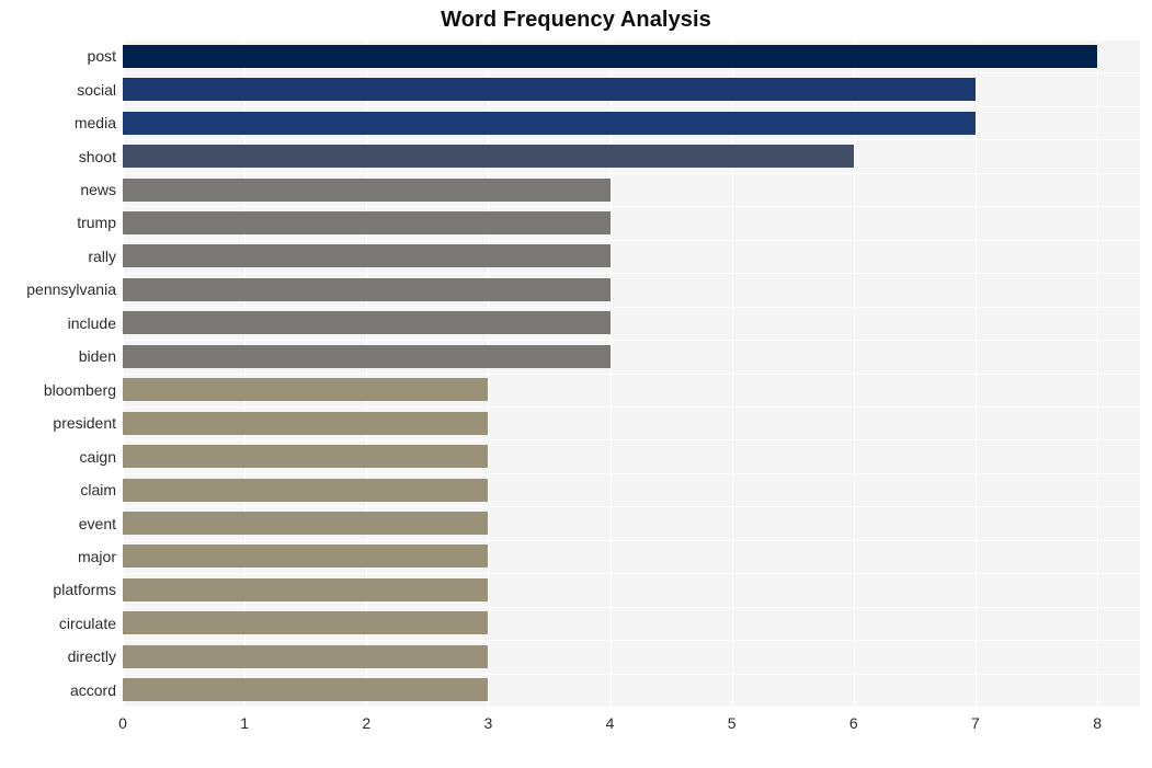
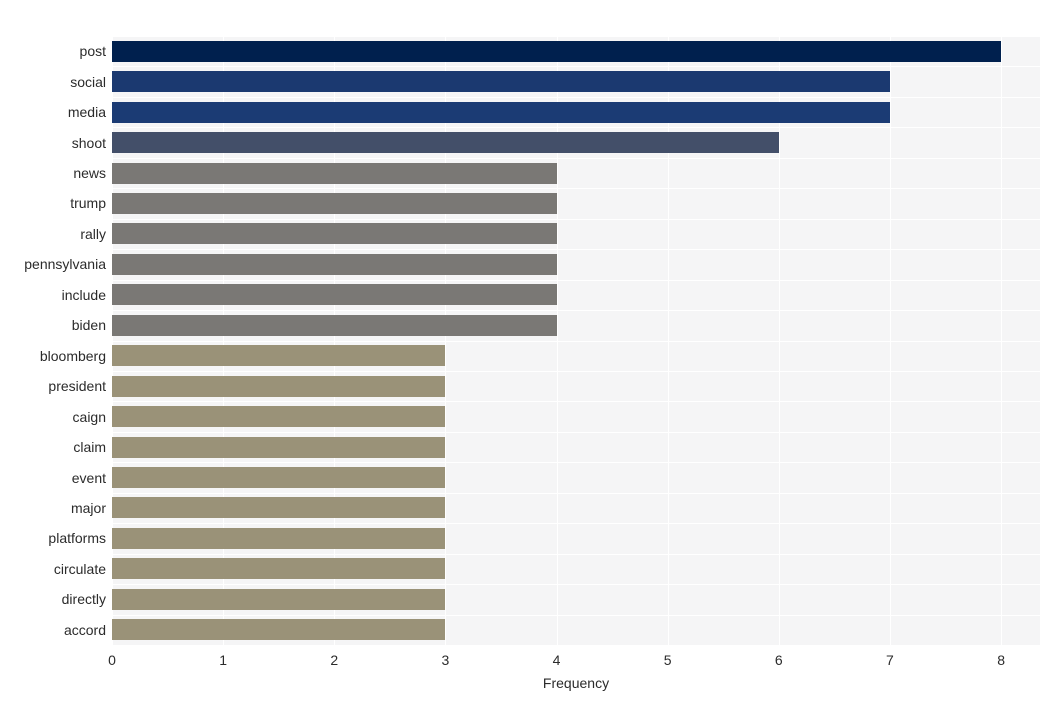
- Word Frequency Analysis
  post
  social
  media
  shoot
  news
  trump
  rally
  pennsylvania
  include
  biden
  bloomberg
  president
  caign
  claim
  event
  major
  platforms
  circulate
  directly
  accord
  0
  1
  2
  3
  4
  5
  6
  7
  8
+ Frequency
